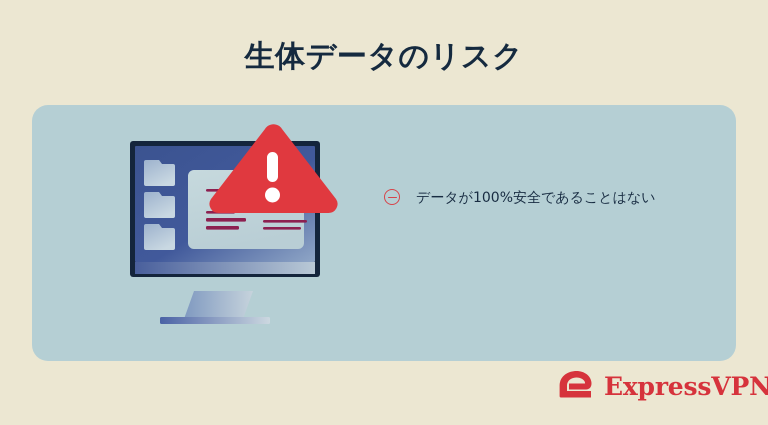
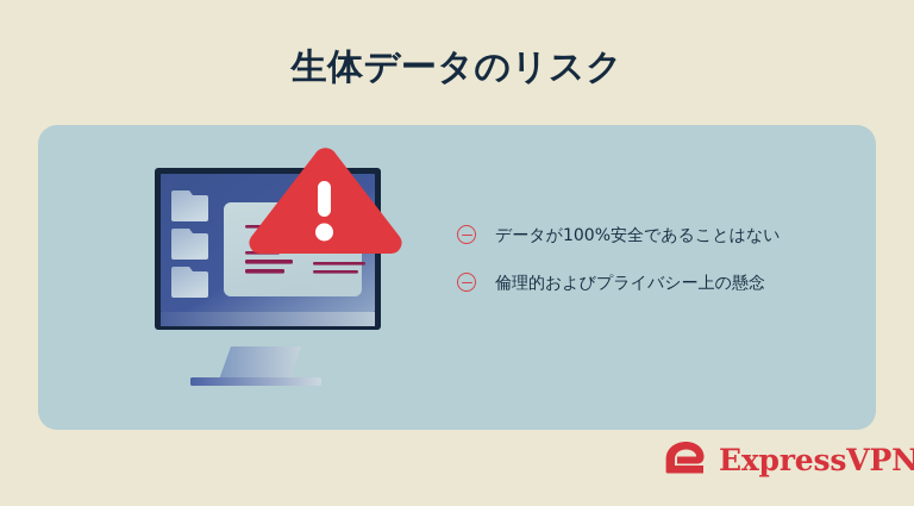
  生体データのリスク
  データが100%安全であることはない
+ 倫理的およびプライバシー上の懸念
  ExpressVPN
